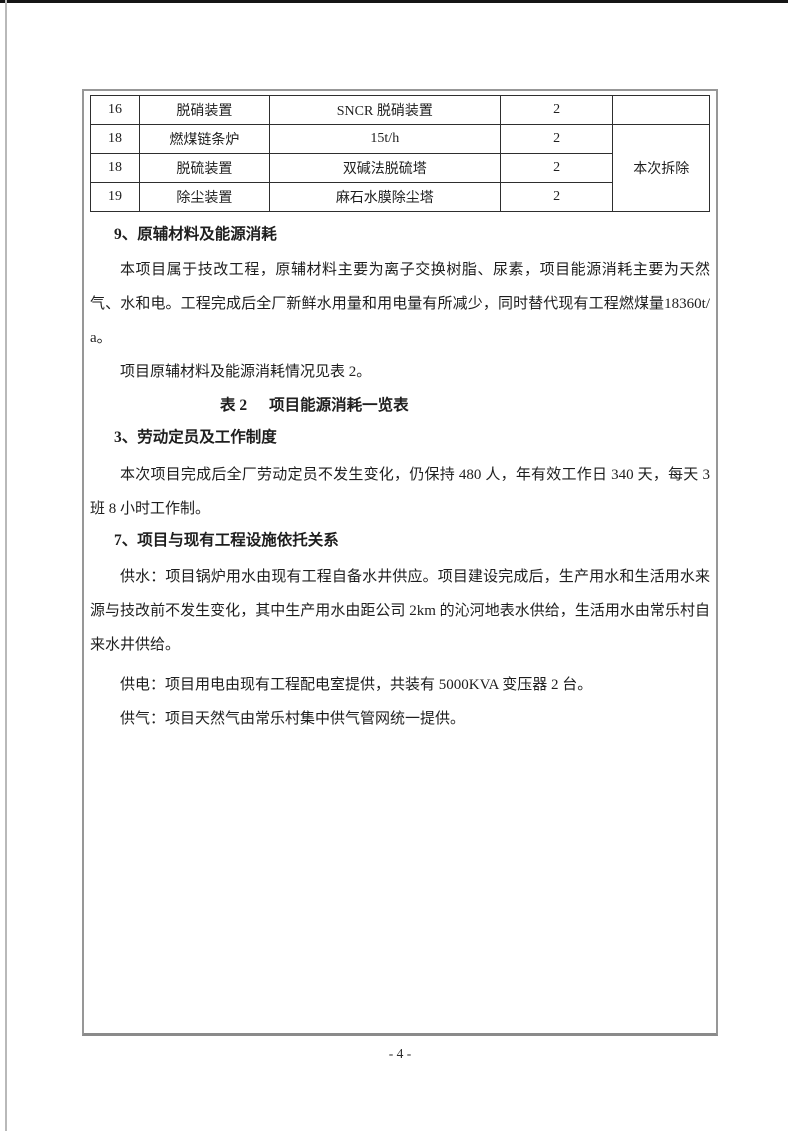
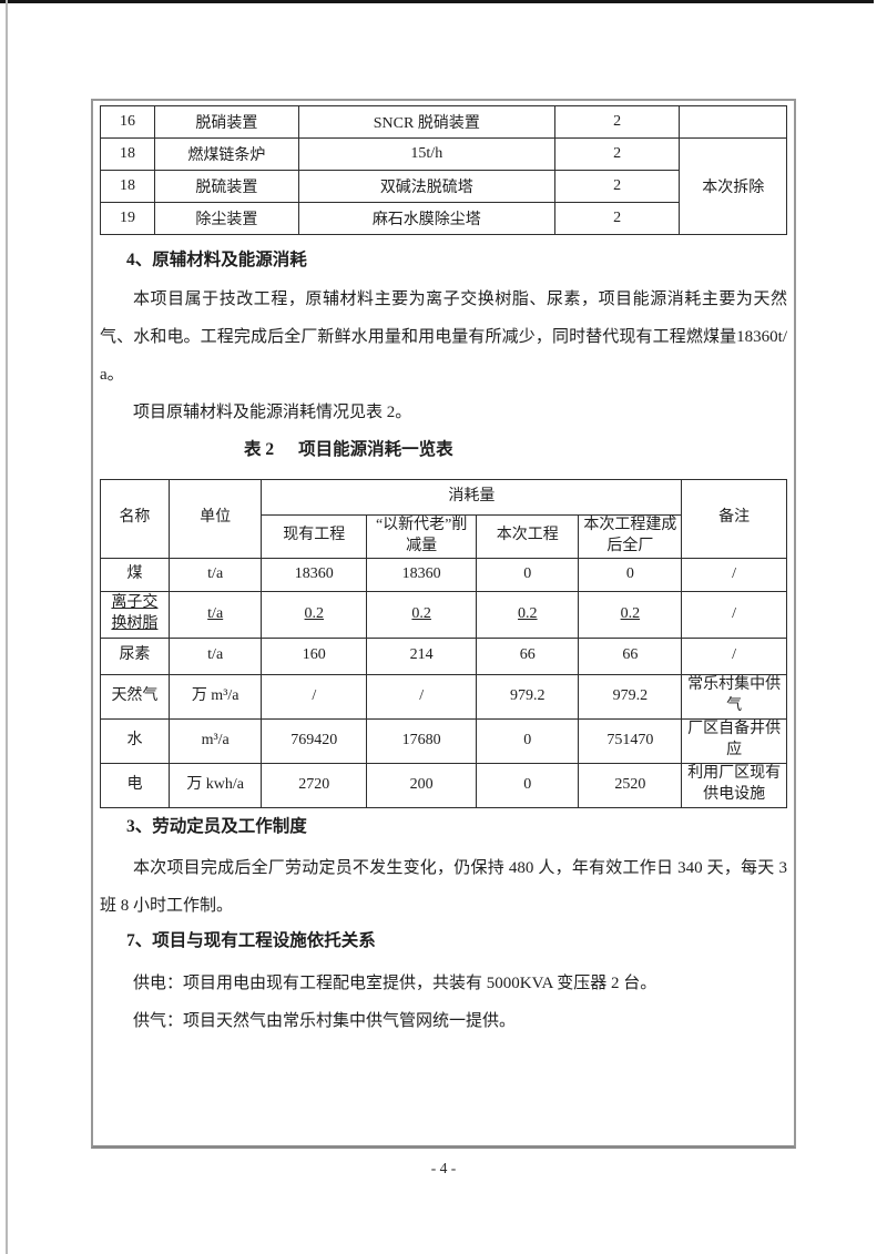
  16	脱硝装置	SNCR 脱硝装置	2
  18	燃煤链条炉	15t/h	2	本次拆除
  18	脱硫装置	双碱法脱硫塔	2
  19	除尘装置	麻石水膜除尘塔	2
- 9、原辅材料及能源消耗
+ 4、原辅材料及能源消耗
  本项目属于技改工程，原辅材料主要为离子交换树脂、尿素，项目能源消耗主要为天然气、水和电。工程完成后全厂新鲜水用量和用电量有所减少，同时替代现有工程燃煤量18360t/a。
  项目原辅材料及能源消耗情况见表 2。
  表 2 项目能源消耗一览表
+ 名称	单位	消耗量	备注
+ 现有工程	“以新代老”削减量	本次工程	本次工程建成后全厂
+ 煤	t/a	18360	18360	0	0	/
+ 离子交换树脂	t/a	0.2	0.2	0.2	0.2	/
+ 尿素	t/a	160	214	66	66	/
+ 天然气	万 m³/a	/	/	979.2	979.2	常乐村集中供气
+ 水	m³/a	769420	17680	0	751470	厂区自备井供应
+ 电	万 kwh/a	2720	200	0	2520	利用厂区现有供电设施
  3、劳动定员及工作制度
  本次项目完成后全厂劳动定员不发生变化，仍保持 480 人，年有效工作日 340 天，每天 3 班 8 小时工作制。
  7、项目与现有工程设施依托关系
- 供水：项目锅炉用水由现有工程自备水井供应。项目建设完成后，生产用水和生活用水来源与技改前不发生变化，其中生产用水由距公司 2km 的沁河地表水供给，生活用水由常乐村自来水井供给。
  供电：项目用电由现有工程配电室提供，共装有 5000KVA 变压器 2 台。
  供气：项目天然气由常乐村集中供气管网统一提供。
  - 4 -
